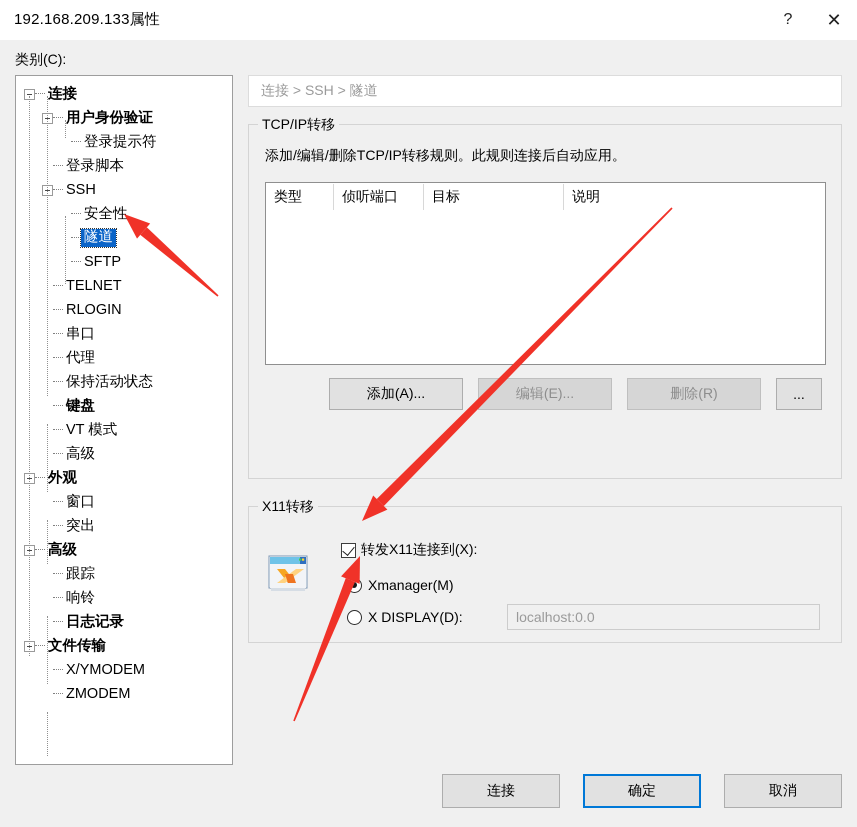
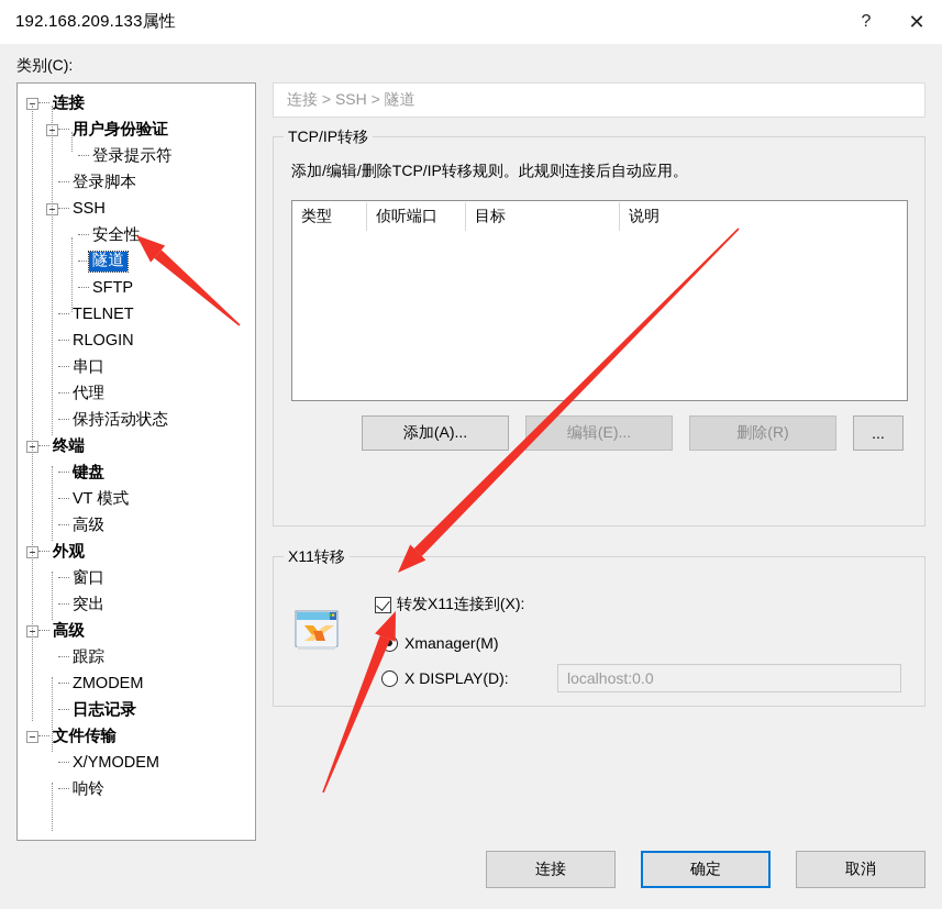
  192.168.209.133属性
  ?
  ✕
  类别(C):
  连接
  用户身份验证
  登录提示符
  登录脚本
  SSH
  安全性
  隧道
  SFTP
  TELNET
  RLOGIN
  串口
  代理
  保持活动状态
+ 终端
  键盘
  VT 模式
  高级
  外观
  窗口
  突出
  高级
  跟踪
- 响铃
+ ZMODEM
  日志记录
  文件传输
  X/YMODEM
- ZMODEM
+ 响铃
  连接 > SSH > 隧道
  TCP/IP转移
  添加/编辑/删除TCP/IP转移规则。此规则连接后自动应用。
  类型
  侦听端口
  目标
  说明
  添加(A)...
  编辑(E)...
  删除(R)
  ...
  X11转移
  转发X11连接到(X):
  Xmanager(M)
  X DISPLAY(D):
  localhost:0.0
  连接
  确定
  取消
